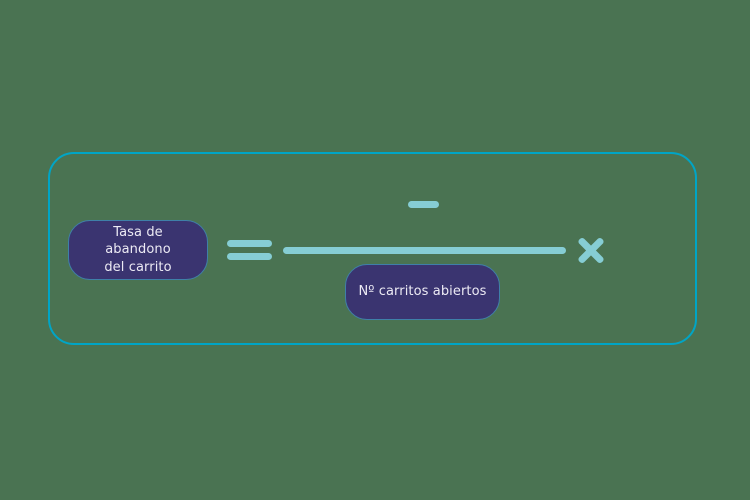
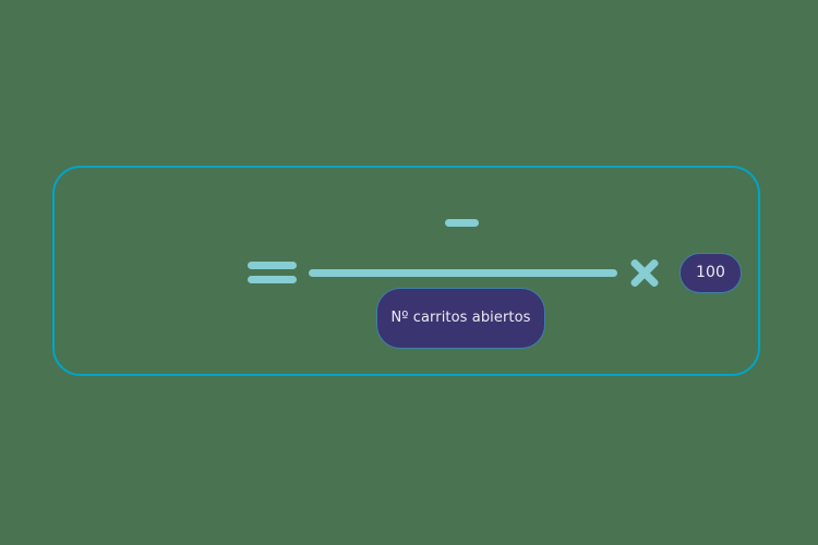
- Tasa de abandono
- del carrito
  Nº carritos abiertos
+ 100
